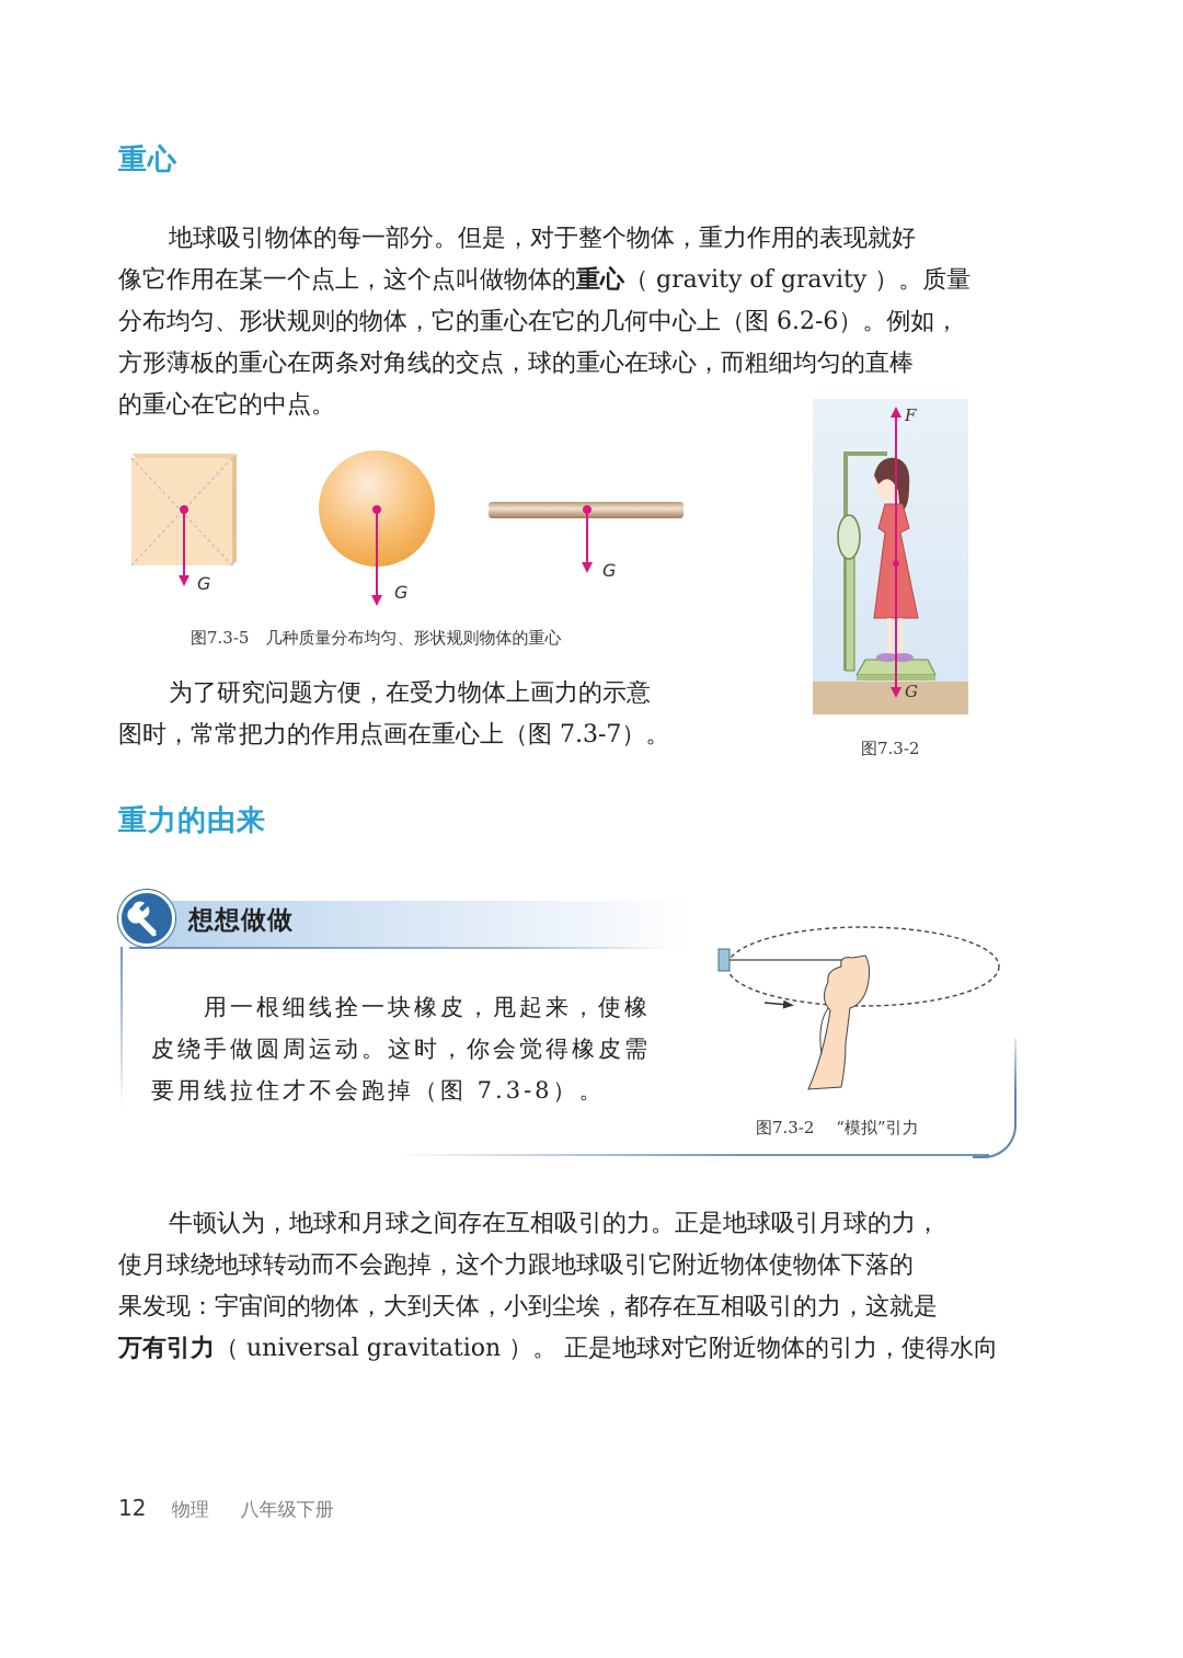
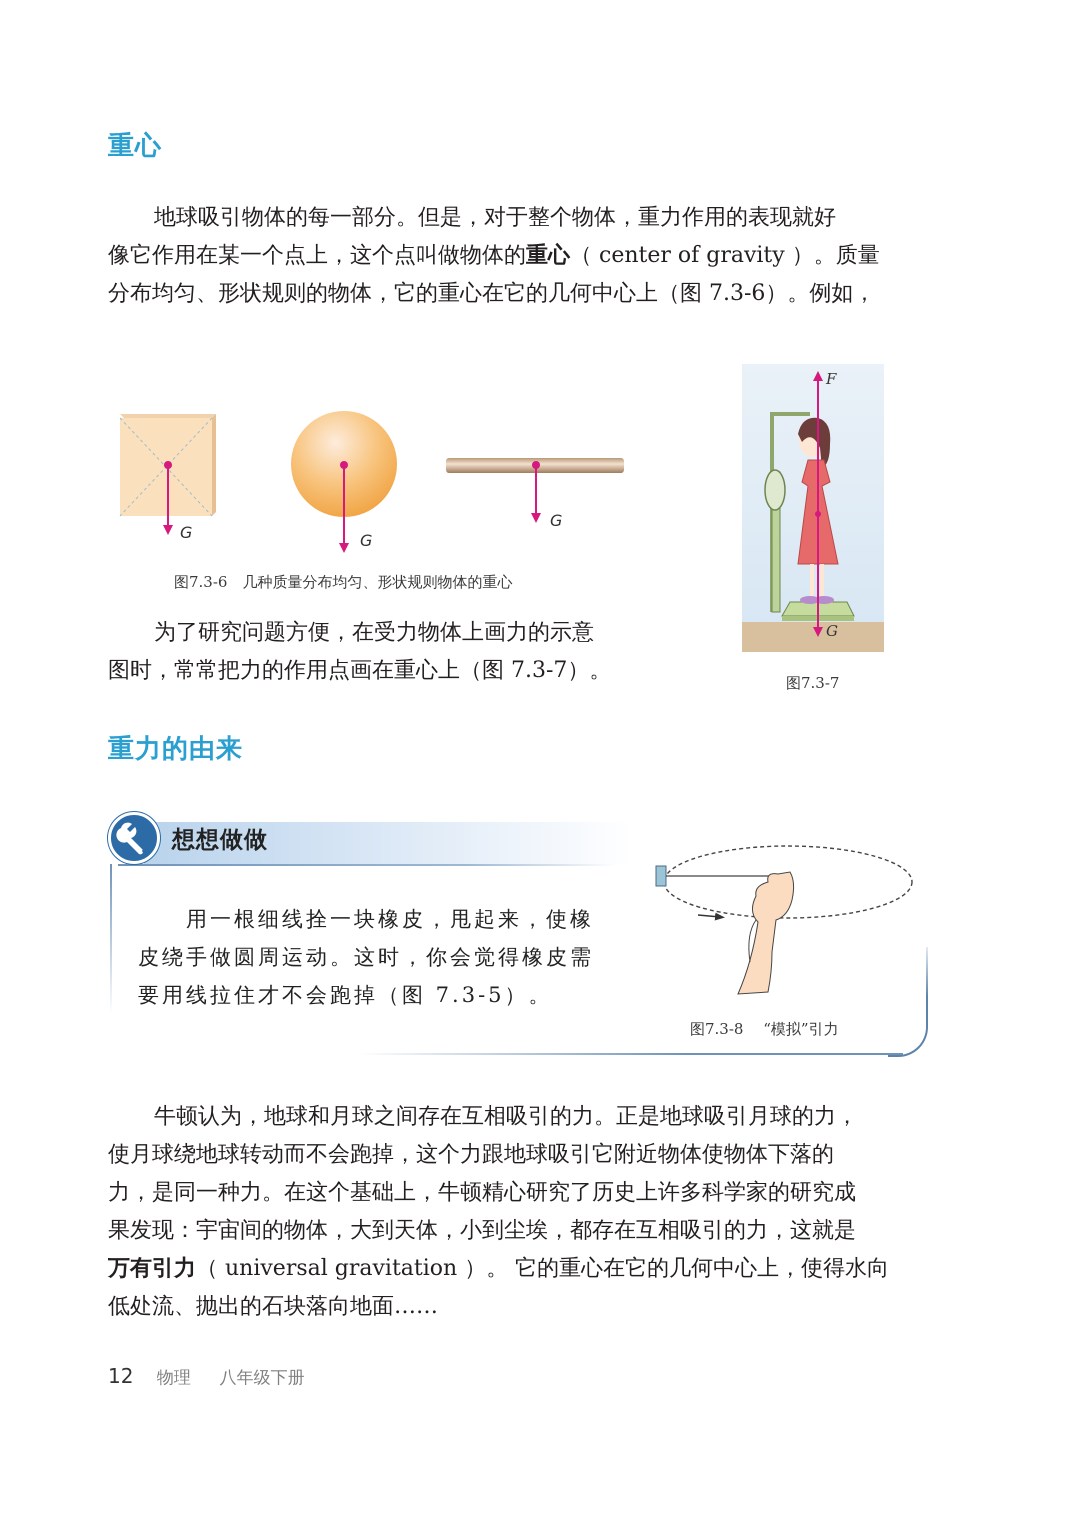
  重心
  地球吸引物体的每一部分。但是，对于整个物体，重力作用的表现就好
- 像它作用在某一个点上，这个点叫做物体的重心（ gravity of gravity ）。质量
+ 像它作用在某一个点上，这个点叫做物体的重心（ center of gravity ）。质量
- 分布均匀、形状规则的物体，它的重心在它的几何中心上（图 6.2-6）。例如，
+ 分布均匀、形状规则的物体，它的重心在它的几何中心上（图 7.3-6）。例如，
- 方形薄板的重心在两条对角线的交点，球的重心在球心，而粗细均匀的直棒
- 的重心在它的中点。
  G
  G
  G
- 图7.3-5 几种质量分布均匀、形状规则物体的重心
+ 图7.3-6 几种质量分布均匀、形状规则物体的重心
  F
  G
- 图7.3-2
+ 图7.3-7
  为了研究问题方便，在受力物体上画力的示意
  图时，常常把力的作用点画在重心上（图 7.3-7）。
  重力的由来
  想想做做
  用一根细线拴一块橡皮，甩起来，使橡
  皮绕手做圆周运动。这时，你会觉得橡皮需
- 要用线拉住才不会跑掉（图 7.3-8）。
+ 要用线拉住才不会跑掉（图 7.3-5）。
- 图7.3-2 “模拟”引力
+ 图7.3-8 “模拟”引力
  牛顿认为，地球和月球之间存在互相吸引的力。正是地球吸引月球的力，
  使月球绕地球转动而不会跑掉，这个力跟地球吸引它附近物体使物体下落的
+ 力，是同一种力。在这个基础上，牛顿精心研究了历史上许多科学家的研究成
  果发现：宇宙间的物体，大到天体，小到尘埃，都存在互相吸引的力，这就是
- 万有引力（ universal gravitation ）。 正是地球对它附近物体的引力，使得水向
+ 万有引力（ universal gravitation ）。 它的重心在它的几何中心上，使得水向
+ 低处流、抛出的石块落向地面……
  12 物理 八年级下册
